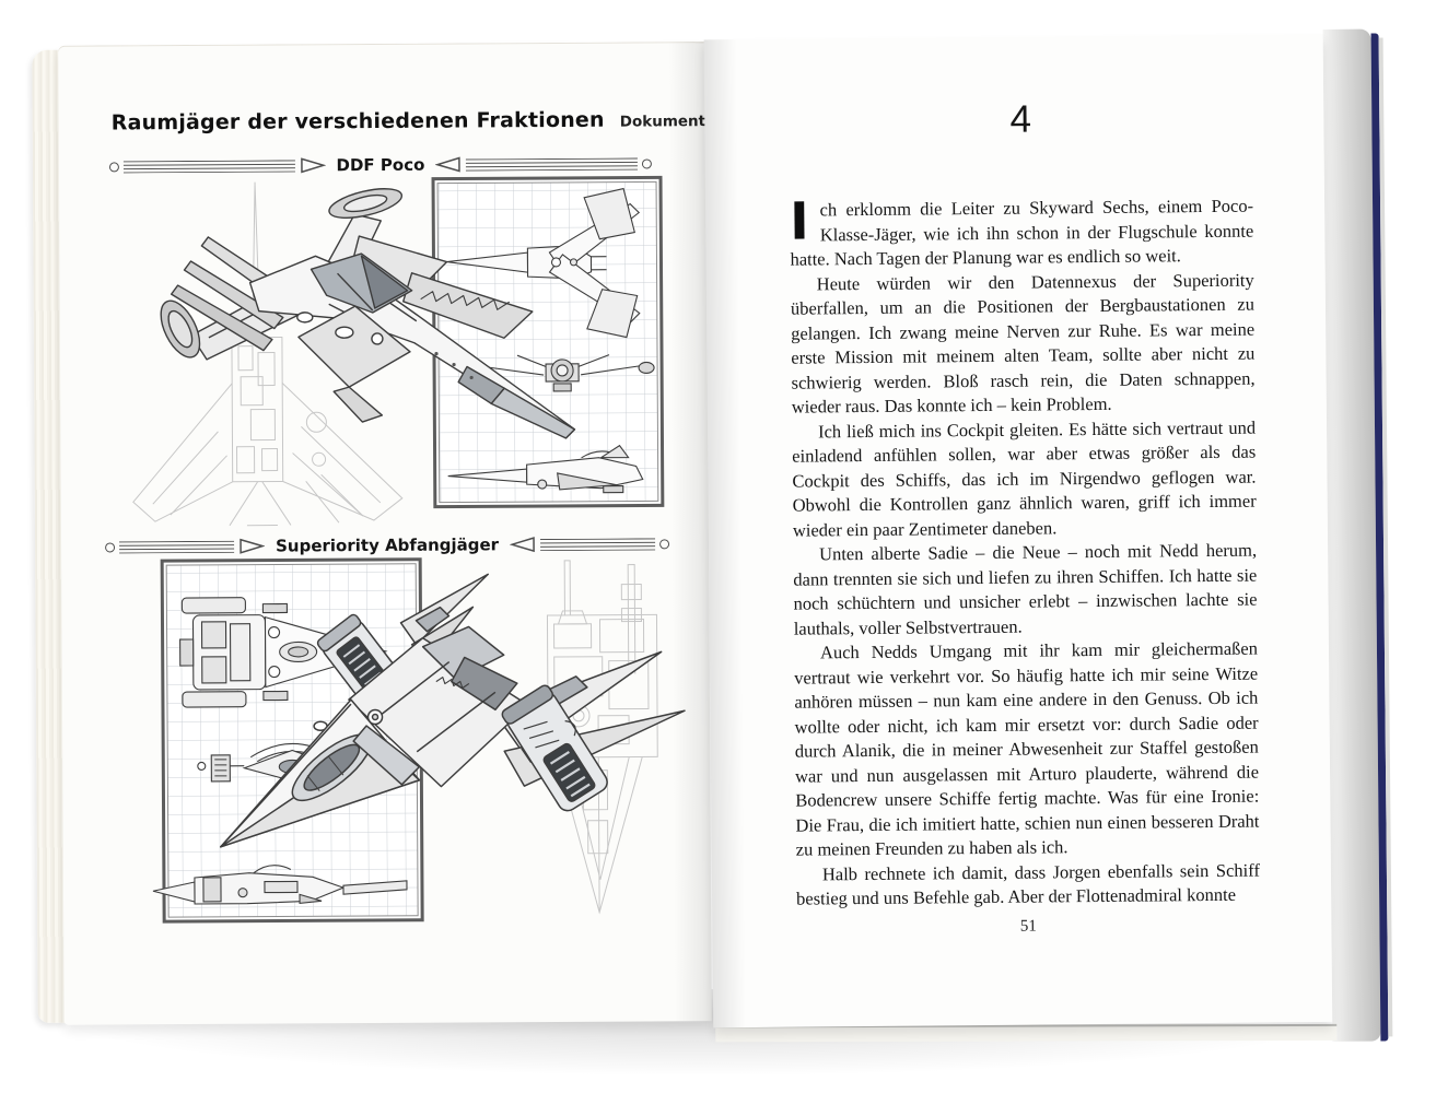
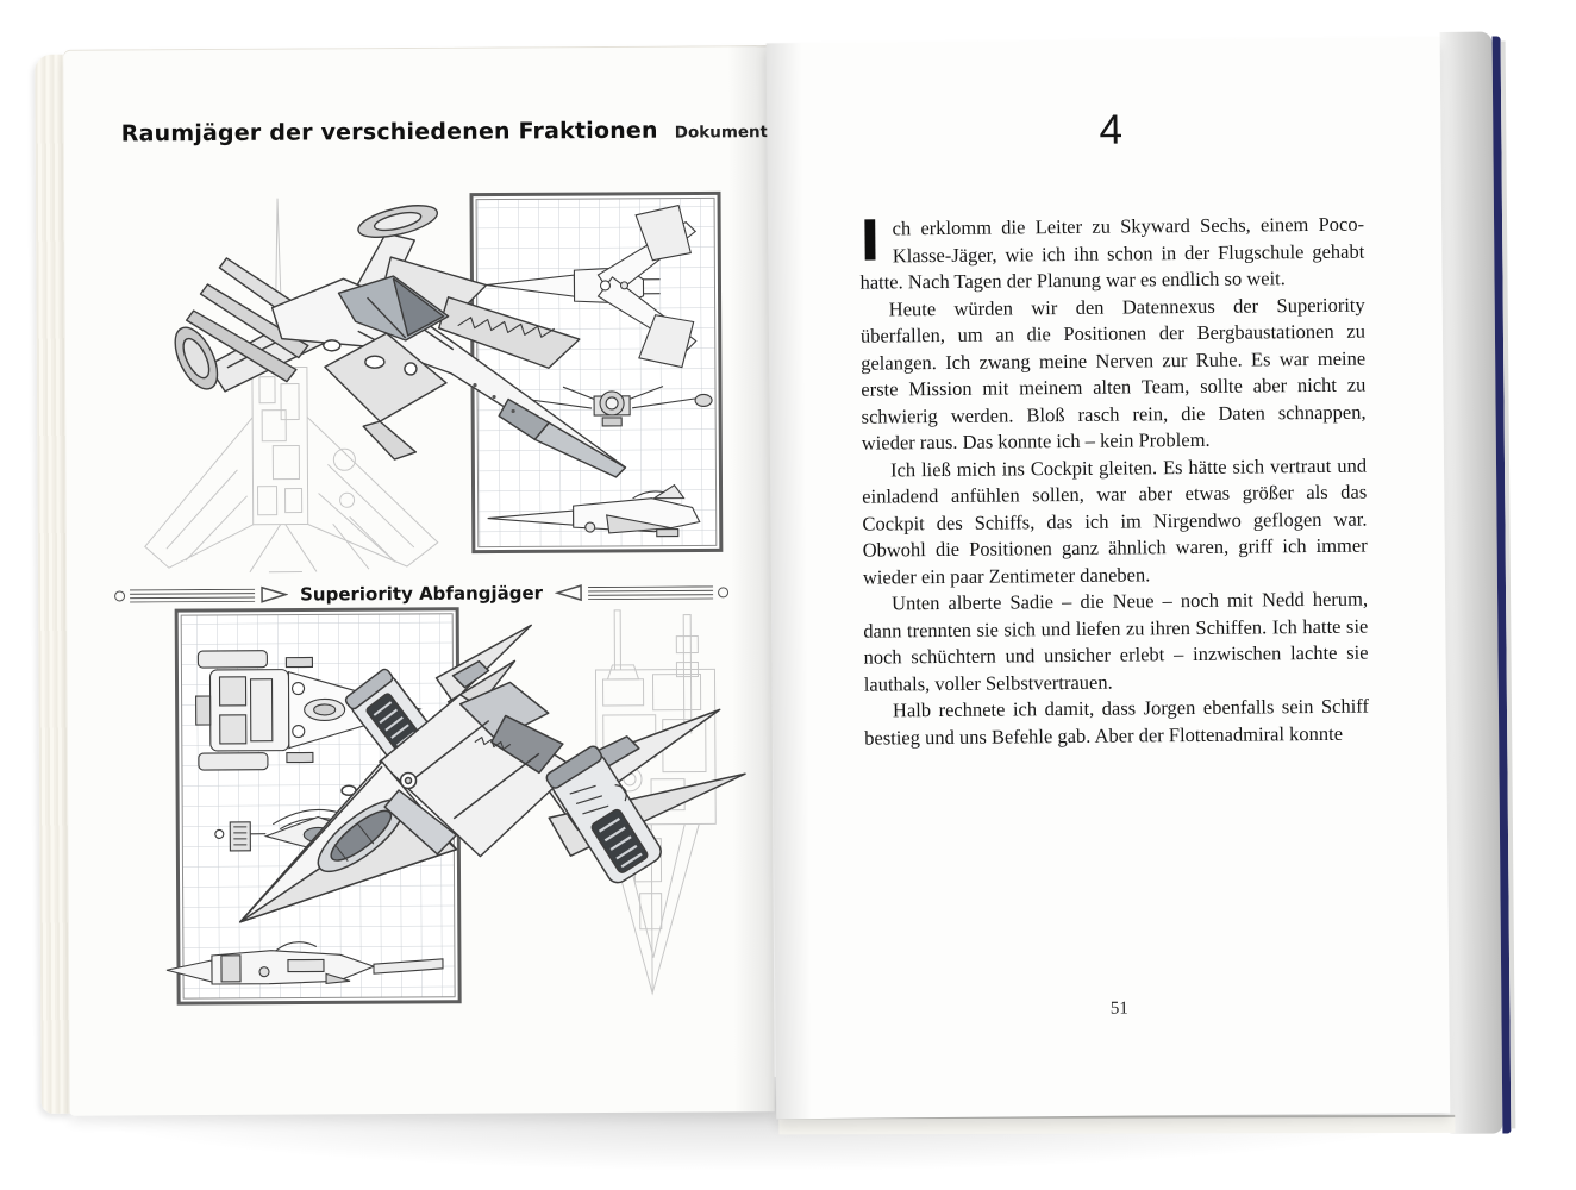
  Raumjäger der verschiedenen Fraktionen
- DDF Poco
  Superiority Abfangjäger
  4
  I
- ch erklomm die Leiter zu Skyward Sechs, einem Poco-Klasse-Jäger, wie ich ihn schon in der Flugschule konnte hatte. Nach Tagen der Planung war es endlich so weit.
+ ch erklomm die Leiter zu Skyward Sechs, einem Poco-Klasse-Jäger, wie ich ihn schon in der Flugschule gehabt hatte. Nach Tagen der Planung war es endlich so weit.
  Heute würden wir den Datennexus der Superiority überfallen, um an die Positionen der Bergbaustationen zu gelangen. Ich zwang meine Nerven zur Ruhe. Es war meine erste Mission mit meinem alten Team, sollte aber nicht zu schwierig werden. Bloß rasch rein, die Daten schnappen, wieder raus. Das konnte ich – kein Problem.
- Ich ließ mich ins Cockpit gleiten. Es hätte sich vertraut und einladend anfühlen sollen, war aber etwas größer als das Cockpit des Schiffs, das ich im Nirgendwo geflogen war. Obwohl die Kontrollen ganz ähnlich waren, griff ich immer wieder ein paar Zentimeter daneben.
+ Ich ließ mich ins Cockpit gleiten. Es hätte sich vertraut und einladend anfühlen sollen, war aber etwas größer als das Cockpit des Schiffs, das ich im Nirgendwo geflogen war. Obwohl die Positionen ganz ähnlich waren, griff ich immer wieder ein paar Zentimeter daneben.
  Unten alberte Sadie – die Neue – noch mit Nedd herum, dann trennten sie sich und liefen zu ihren Schiffen. Ich hatte sie noch schüchtern und unsicher erlebt – inzwischen lachte sie lauthals, voller Selbstvertrauen.
- Auch Nedds Umgang mit ihr kam mir gleichermaßen vertraut wie verkehrt vor. So häufig hatte ich mir seine Witze anhören müssen – nun kam eine andere in den Genuss. Ob ich wollte oder nicht, ich kam mir ersetzt vor: durch Sadie oder durch Alanik, die in meiner Abwesenheit zur Staffel gestoßen war und nun ausgelassen mit Arturo plauderte, während die Bodencrew unsere Schiffe fertig machte. Was für eine Ironie: Die Frau, die ich imitiert hatte, schien nun einen besseren Draht zu meinen Freunden zu haben als ich.
  Halb rechnete ich damit, dass Jorgen ebenfalls sein Schiff bestieg und uns Befehle gab. Aber der Flottenadmiral konnte
  51
